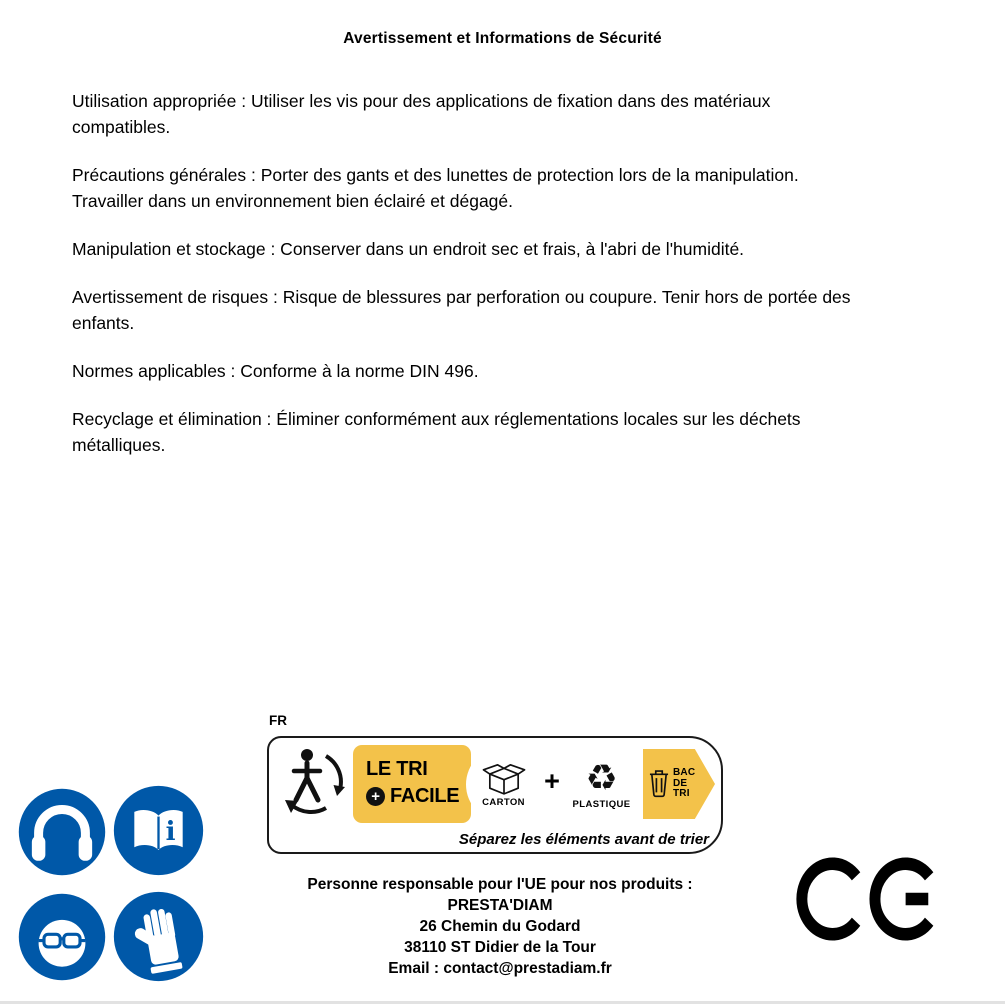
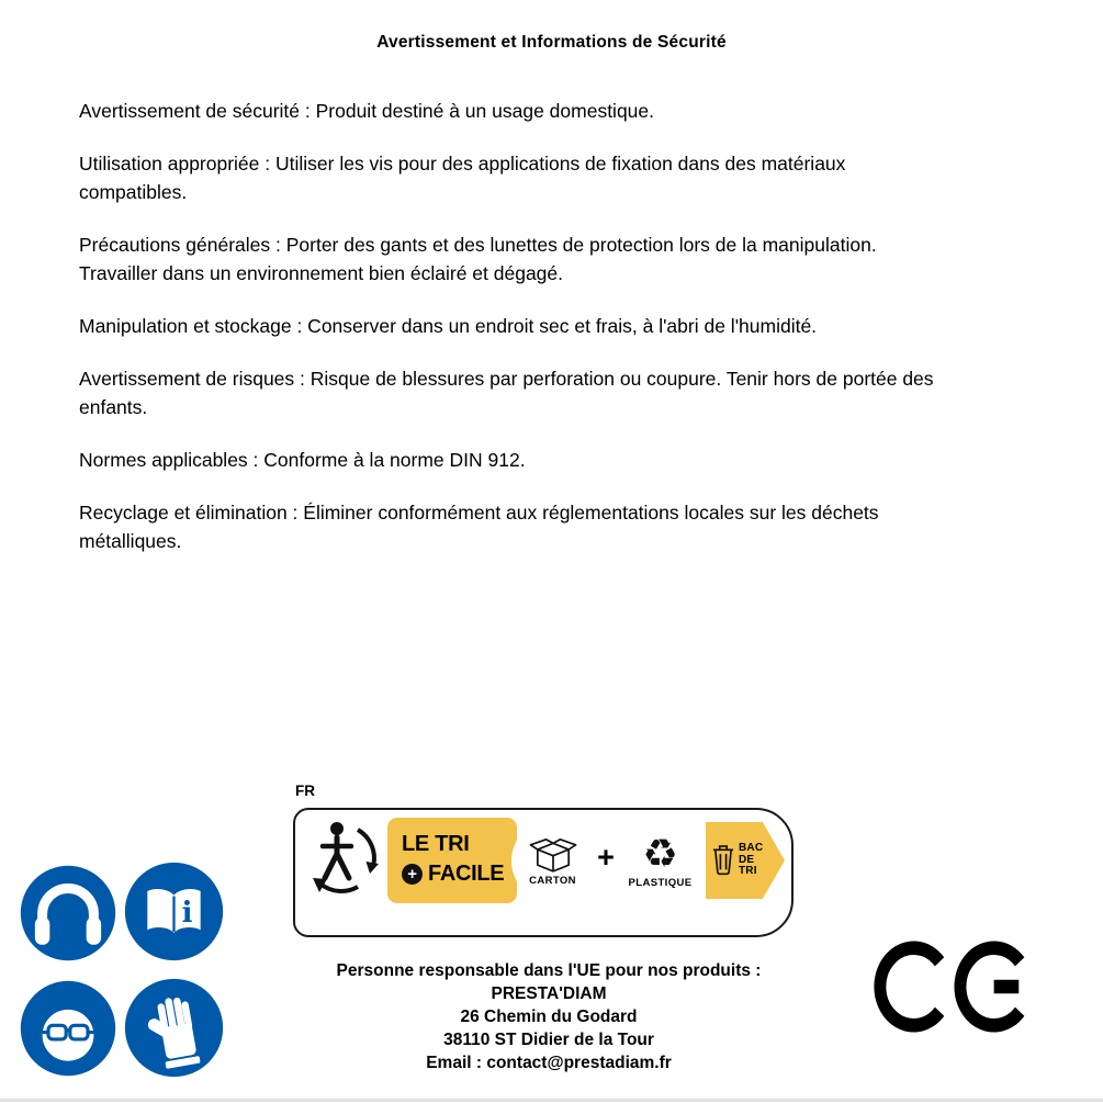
  Avertissement et Informations de Sécurité
+ Avertissement de sécurité : Produit destiné à un usage domestique.
  Utilisation appropriée : Utiliser les vis pour des applications de fixation dans des matériaux
  compatibles.
  Précautions générales : Porter des gants et des lunettes de protection lors de la manipulation.
  Travailler dans un environnement bien éclairé et dégagé.
  Manipulation et stockage : Conserver dans un endroit sec et frais, à l'abri de l'humidité.
  Avertissement de risques : Risque de blessures par perforation ou coupure. Tenir hors de portée des
  enfants.
- Normes applicables : Conforme à la norme DIN 496.
+ Normes applicables : Conforme à la norme DIN 912.
  Recyclage et élimination : Éliminer conformément aux réglementations locales sur les déchets
  métalliques.
  i
  FR
  LE TRI
  +
  FACILE
  CARTON
  +
  ♻
  PLASTIQUE
  BAC
  DE
  TRI
- Séparez les éléments avant de trier
- Personne responsable pour l'UE pour nos produits :
+ Personne responsable dans l'UE pour nos produits :
  PRESTA'DIAM
  26 Chemin du Godard
  38110 ST Didier de la Tour
  Email : contact@prestadiam.fr
